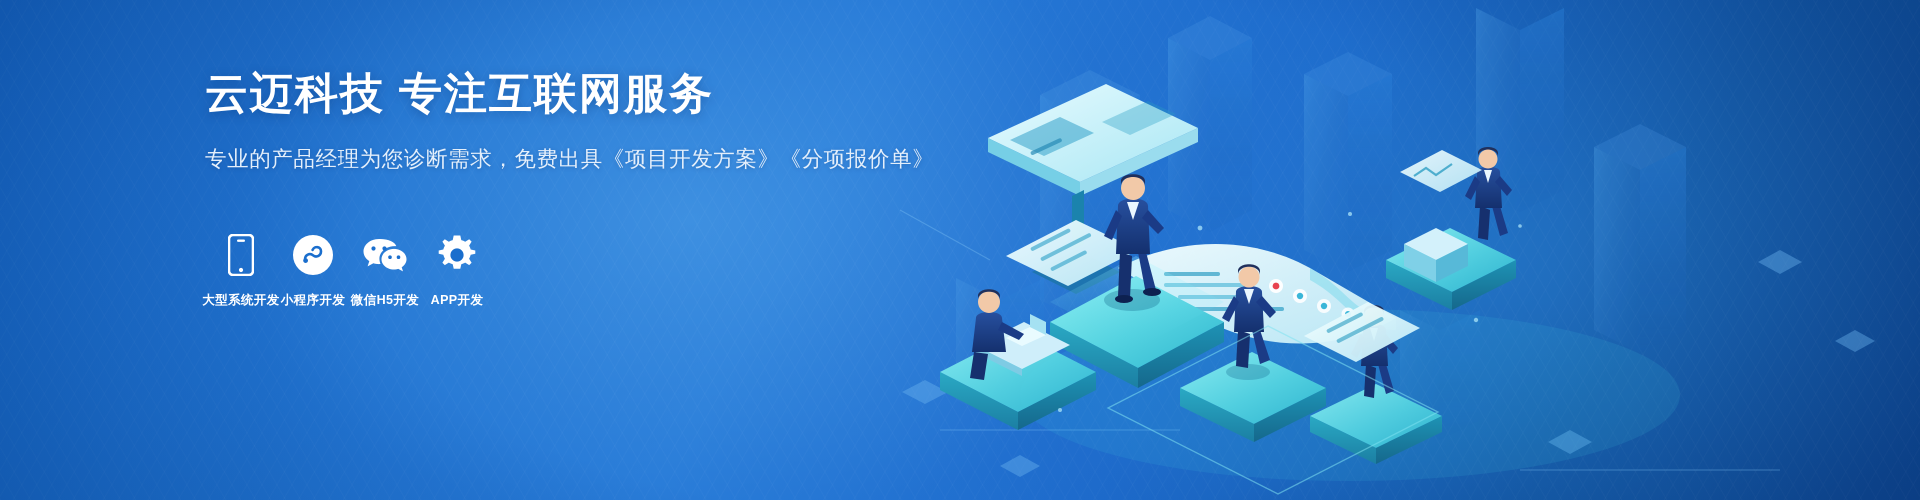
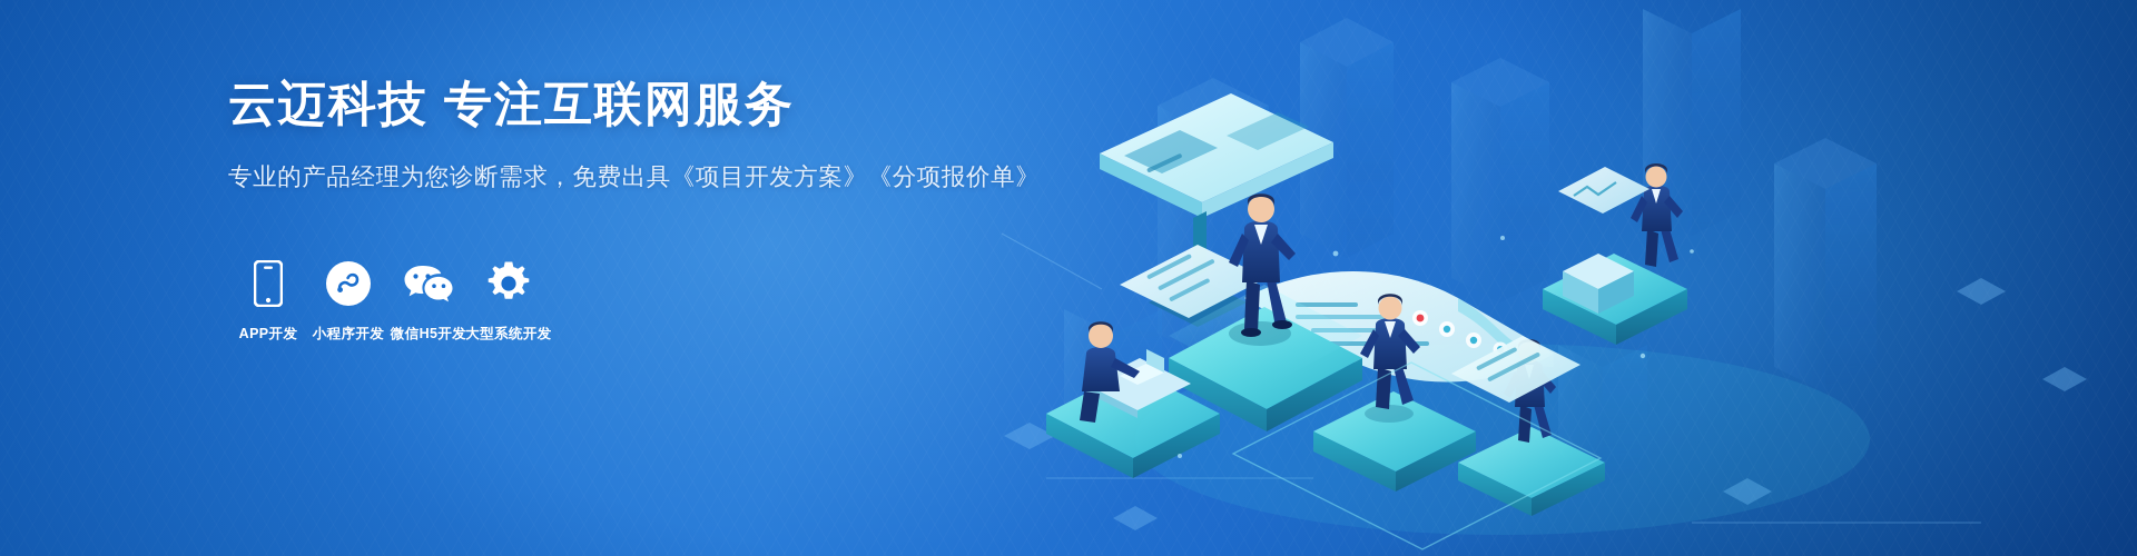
  云迈科技 专注互联网服务
  专业的产品经理为您诊断需求，免费出具《项目开发方案》《分项报价单》
- 大型系统开发
+ APP开发
  小程序开发
  微信H5开发
- APP开发
+ 大型系统开发
